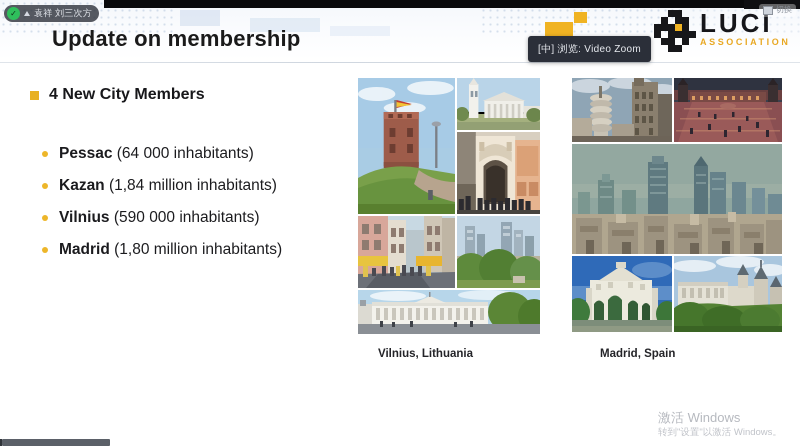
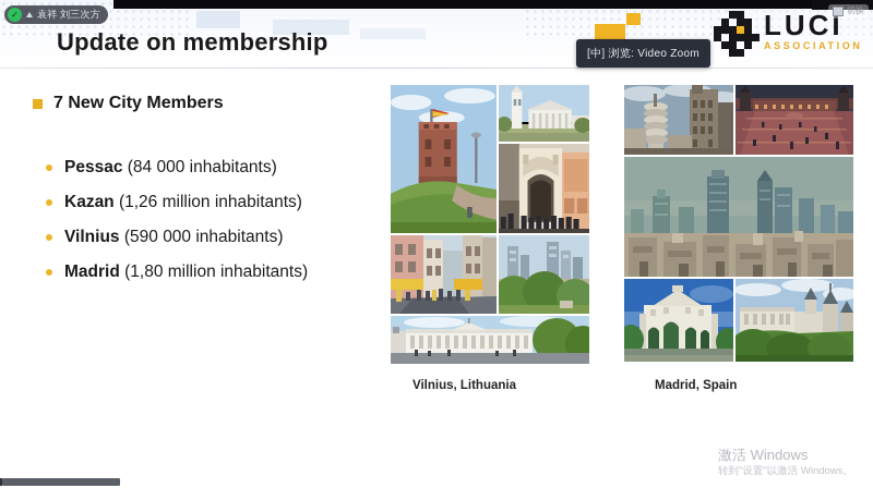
  LUCI
  ASSOCIATION
  Update on membership
- 4 New City Members
+ 7 New City Members
- Pessac (64 000 inhabitants)
+ Pessac (84 000 inhabitants)
- Kazan (1,84 million inhabitants)
+ Kazan (1,26 million inhabitants)
  Vilnius (590 000 inhabitants)
  Madrid (1,80 million inhabitants)
  Vilnius, Lithuania
  Madrid, Spain
  ✓
  袁祥 刘三次方
  [中] 浏览: Video Zoom
  切换
  激活 Windows
  转到"设置"以激活 Windows。
